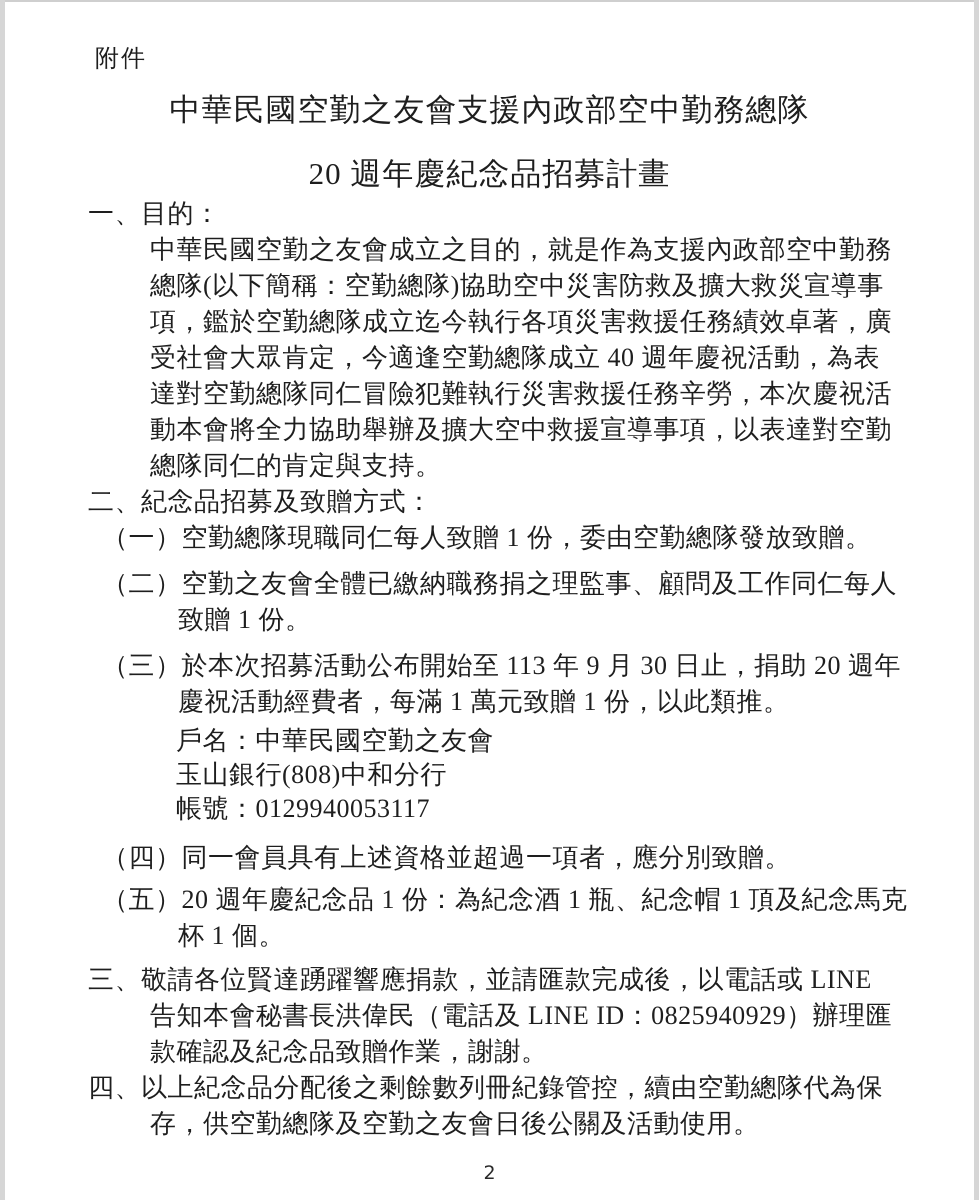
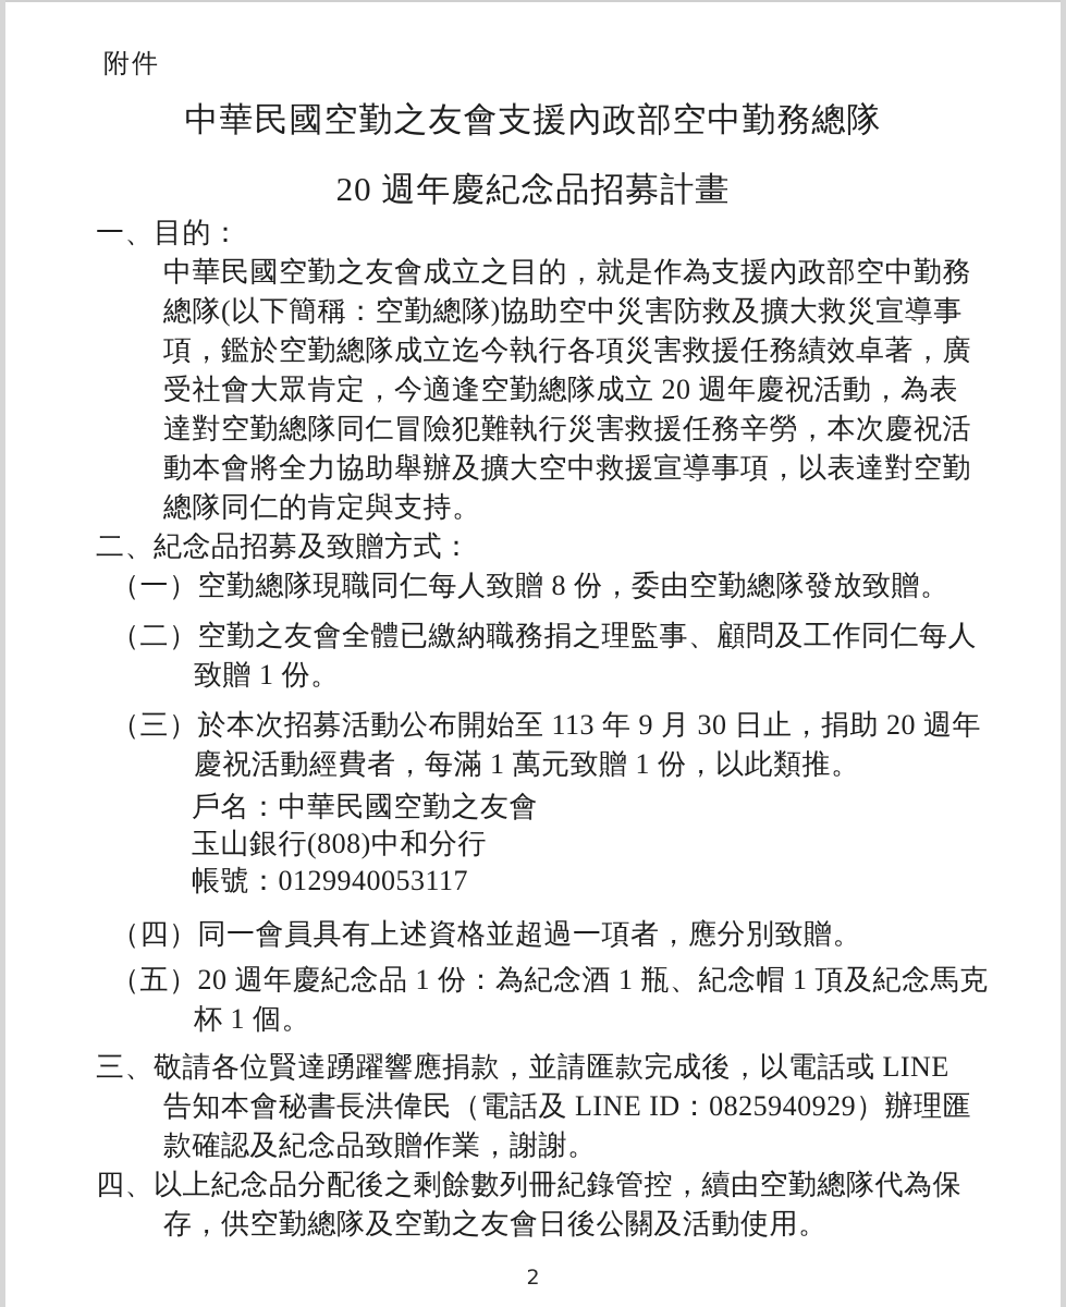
  附件
  中華民國空勤之友會支援內政部空中勤務總隊
  20 週年慶紀念品招募計畫
  一、目的：
  中華民國空勤之友會成立之目的，就是作為支援內政部空中勤務
  總隊(以下簡稱：空勤總隊)協助空中災害防救及擴大救災宣導事
  項，鑑於空勤總隊成立迄今執行各項災害救援任務績效卓著，廣
- 受社會大眾肯定，今適逢空勤總隊成立 40 週年慶祝活動，為表
+ 受社會大眾肯定，今適逢空勤總隊成立 20 週年慶祝活動，為表
  達對空勤總隊同仁冒險犯難執行災害救援任務辛勞，本次慶祝活
  動本會將全力協助舉辦及擴大空中救援宣導事項，以表達對空勤
  總隊同仁的肯定與支持。
  二、紀念品招募及致贈方式：
- （一）空勤總隊現職同仁每人致贈 1 份，委由空勤總隊發放致贈。
+ （一）空勤總隊現職同仁每人致贈 8 份，委由空勤總隊發放致贈。
  （二）空勤之友會全體已繳納職務捐之理監事、顧問及工作同仁每人
  致贈 1 份。
  （三）於本次招募活動公布開始至 113 年 9 月 30 日止，捐助 20 週年
  慶祝活動經費者，每滿 1 萬元致贈 1 份，以此類推。
  戶名：中華民國空勤之友會
  玉山銀行(808)中和分行
  帳號：0129940053117
  （四）同一會員具有上述資格並超過一項者，應分別致贈。
  （五）20 週年慶紀念品 1 份：為紀念酒 1 瓶、紀念帽 1 頂及紀念馬克
  杯 1 個。
  三、敬請各位賢達踴躍響應捐款，並請匯款完成後，以電話或 LINE
  告知本會秘書長洪偉民（電話及 LINE ID：0825940929）辦理匯
  款確認及紀念品致贈作業，謝謝。
  四、以上紀念品分配後之剩餘數列冊紀錄管控，續由空勤總隊代為保
  存，供空勤總隊及空勤之友會日後公關及活動使用。
  2
